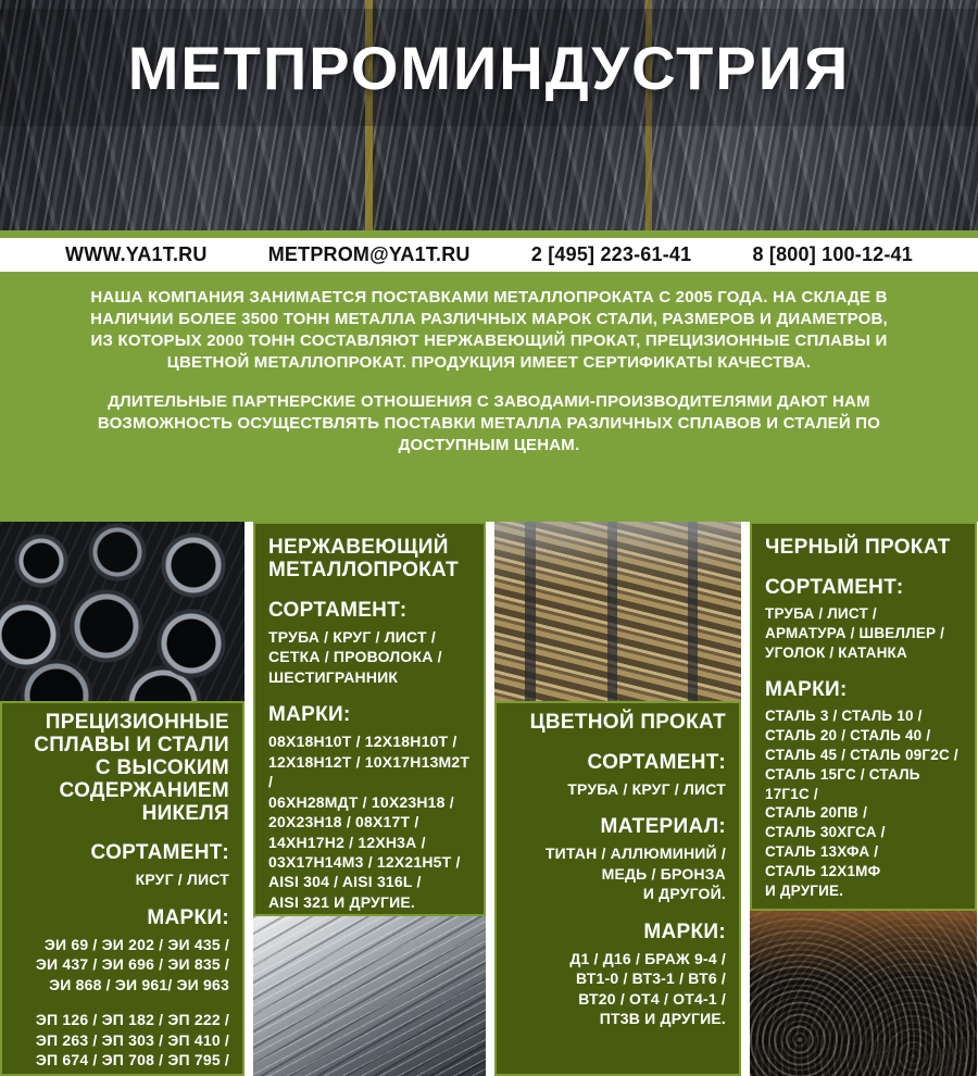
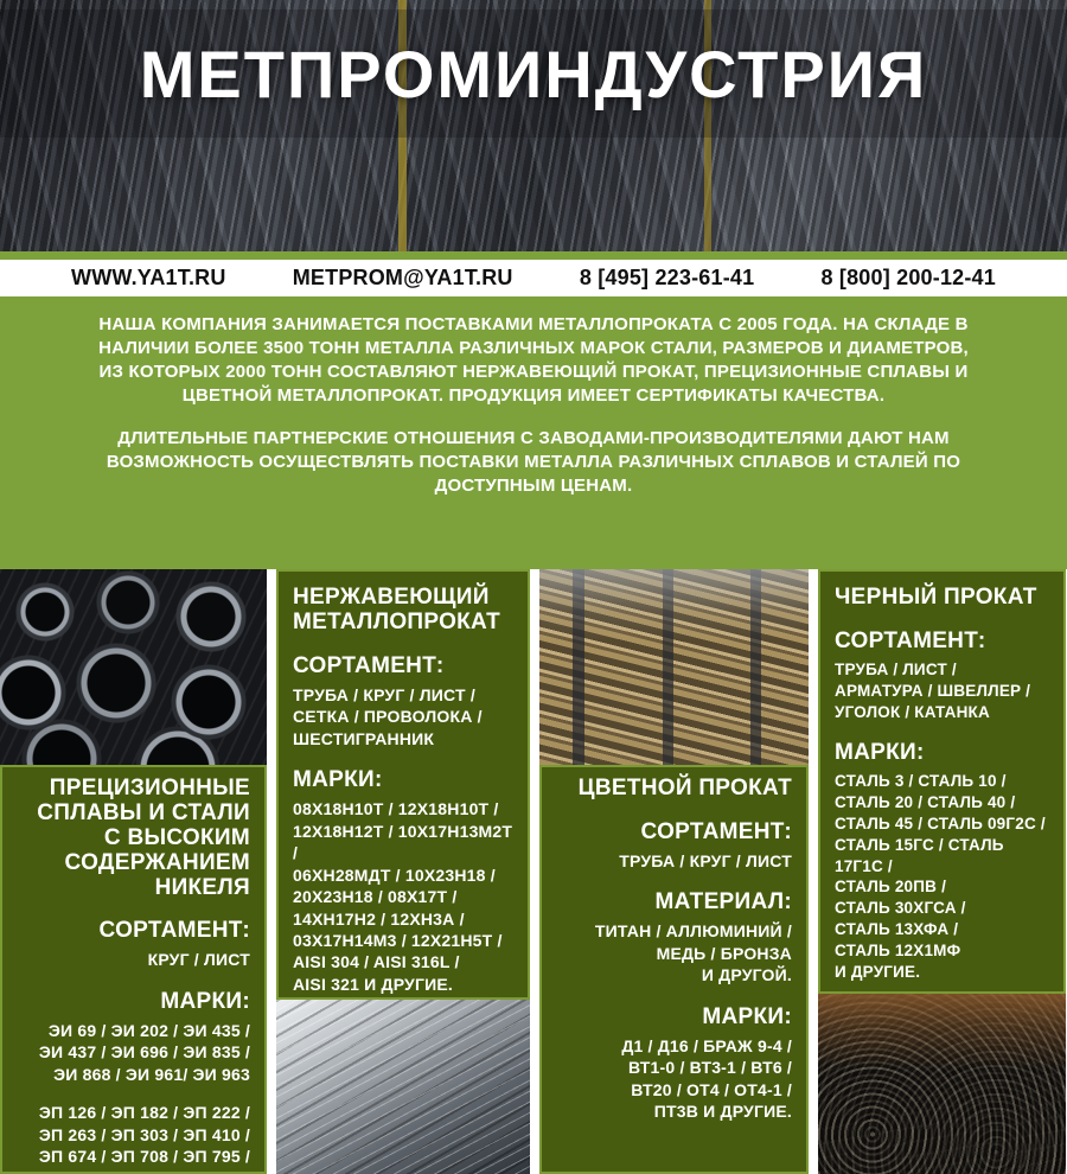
  МЕТПРОМИНДУСТРИЯ
  WWW.YA1T.RU
  METPROM@YA1T.RU
- 2 [495] 223-61-41
+ 8 [495] 223-61-41
- 8 [800] 100-12-41
+ 8 [800] 200-12-41
  НАША КОМПАНИЯ ЗАНИМАЕТСЯ ПОСТАВКАМИ МЕТАЛЛОПРОКАТА С 2005 ГОДА. НА СКЛАДЕ В
  НАЛИЧИИ БОЛЕЕ 3500 ТОНН МЕТАЛЛА РАЗЛИЧНЫХ МАРОК СТАЛИ, РАЗМЕРОВ И ДИАМЕТРОВ,
  ИЗ КОТОРЫХ 2000 ТОНН СОСТАВЛЯЮТ НЕРЖАВЕЮЩИЙ ПРОКАТ, ПРЕЦИЗИОННЫЕ СПЛАВЫ И
  ЦВЕТНОЙ МЕТАЛЛОПРОКАТ. ПРОДУКЦИЯ ИМЕЕТ СЕРТИФИКАТЫ КАЧЕСТВА.
  ДЛИТЕЛЬНЫЕ ПАРТНЕРСКИЕ ОТНОШЕНИЯ С ЗАВОДАМИ-ПРОИЗВОДИТЕЛЯМИ ДАЮТ НАМ
  ВОЗМОЖНОСТЬ ОСУЩЕСТВЛЯТЬ ПОСТАВКИ МЕТАЛЛА РАЗЛИЧНЫХ СПЛАВОВ И СТАЛЕЙ ПО
  ДОСТУПНЫМ ЦЕНАМ.
  ПРЕЦИЗИОННЫЕ
  СПЛАВЫ И СТАЛИ
  С ВЫСОКИМ
  СОДЕРЖАНИЕМ
  НИКЕЛЯ
  СОРТАМЕНТ:
  КРУГ / ЛИСТ
  МАРКИ:
  ЭИ 69 / ЭИ 202 / ЭИ 435 /
  ЭИ 437 / ЭИ 696 / ЭИ 835 /
  ЭИ 868 / ЭИ 961/ ЭИ 963
  ЭП 126 / ЭП 182 / ЭП 222 /
  ЭП 263 / ЭП 303 / ЭП 410 /
  ЭП 674 / ЭП 708 / ЭП 795 /
  НЕРЖАВЕЮЩИЙ
  МЕТАЛЛОПРОКАТ
  СОРТАМЕНТ:
  ТРУБА / КРУГ / ЛИСТ /
  СЕТКА / ПРОВОЛОКА /
  ШЕСТИГРАННИК
  МАРКИ:
  08Х18Н10Т / 12Х18Н10Т /
  12Х18Н12Т / 10Х17Н13М2Т /
  06ХН28МДТ / 10Х23Н18 /
  20Х23Н18 / 08Х17Т /
  14ХН17Н2 / 12ХН3А /
  03Х17Н14М3 / 12Х21Н5Т /
  AISI 304 / AISI 316L /
  AISI 321 И ДРУГИЕ.
  ЦВЕТНОЙ ПРОКАТ
  СОРТАМЕНТ:
  ТРУБА / КРУГ / ЛИСТ
  МАТЕРИАЛ:
  ТИТАН / АЛЛЮМИНИЙ /
  МЕДЬ / БРОНЗА
  И ДРУГОЙ.
  МАРКИ:
  Д1 / Д16 / БРАЖ 9-4 /
  ВТ1-0 / ВТ3-1 / ВТ6 /
  ВТ20 / ОТ4 / ОТ4-1 /
  ПТ3В И ДРУГИЕ.
  ЧЕРНЫЙ ПРОКАТ
  СОРТАМЕНТ:
  ТРУБА / ЛИСТ /
  АРМАТУРА / ШВЕЛЛЕР /
  УГОЛОК / КАТАНКА
  МАРКИ:
  СТАЛЬ 3 / СТАЛЬ 10 /
  СТАЛЬ 20 / СТАЛЬ 40 /
  СТАЛЬ 45 / СТАЛЬ 09Г2С /
  СТАЛЬ 15ГС / СТАЛЬ 17Г1С /
  СТАЛЬ 20ПВ /
  СТАЛЬ 30ХГСА /
  СТАЛЬ 13ХФА /
  СТАЛЬ 12Х1МФ
  И ДРУГИЕ.
